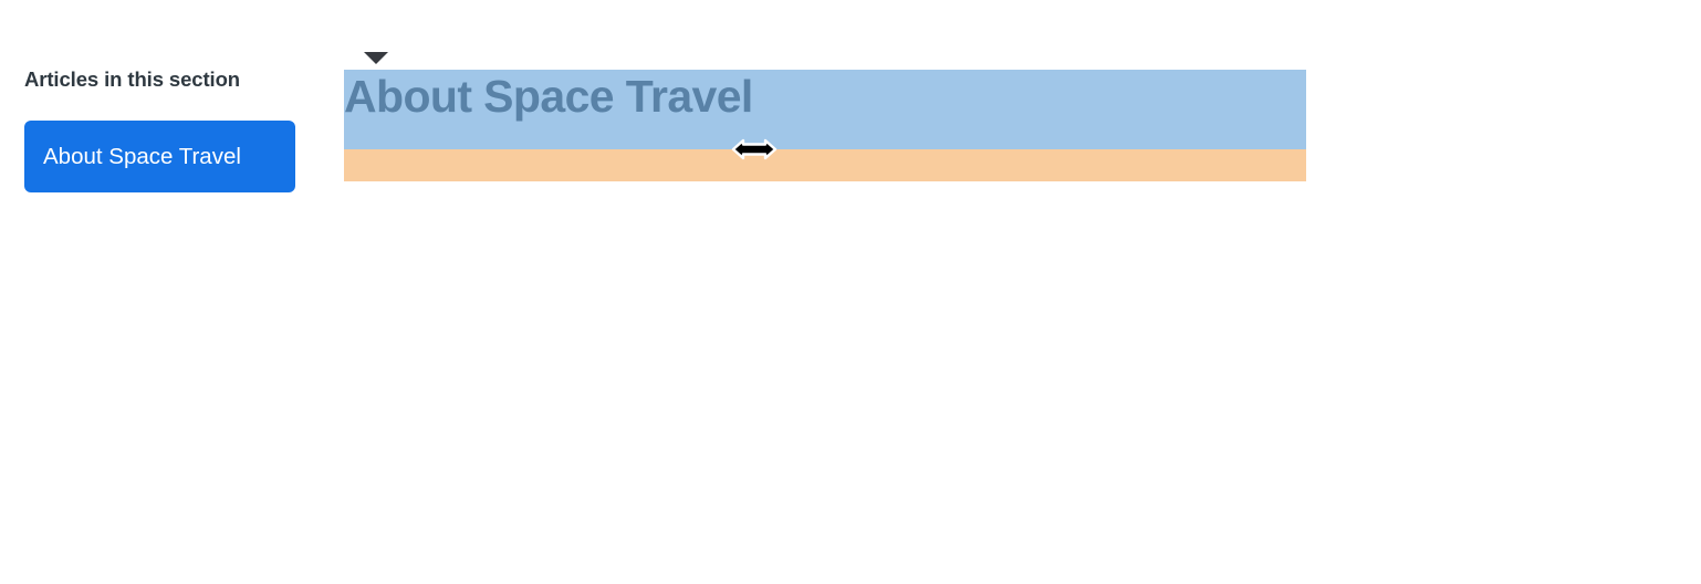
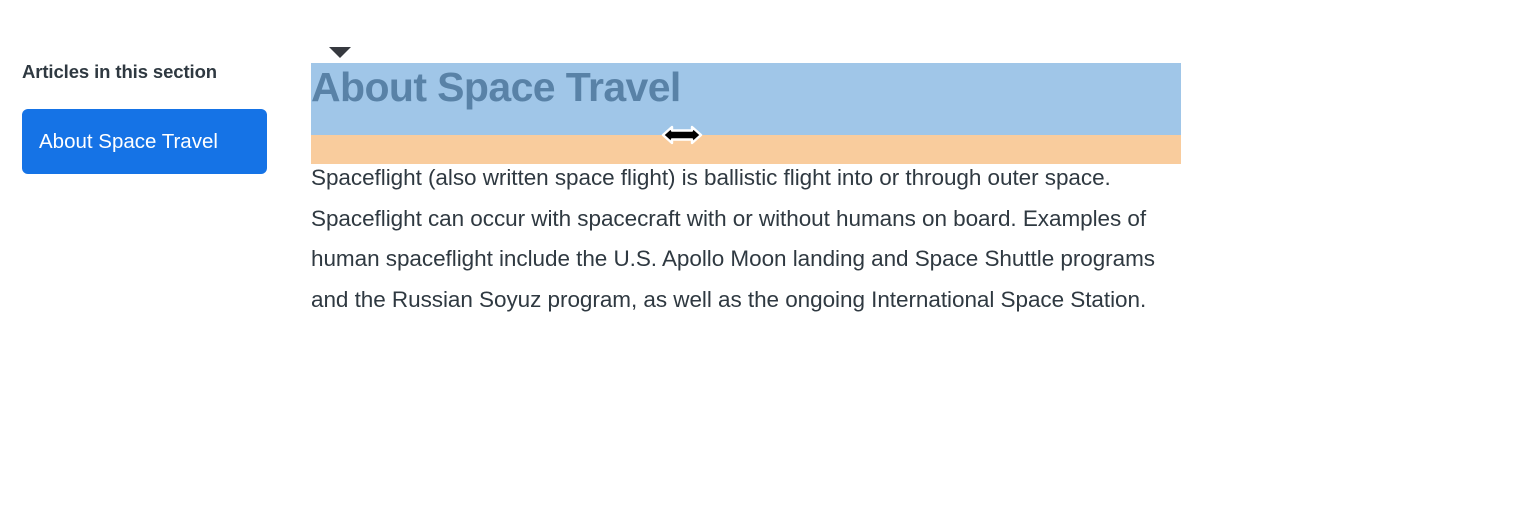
  Articles in this section
  About Space Travel
  About Space Travel
+ Spaceflight (also written space flight) is ballistic flight into or through outer space. Spaceflight can occur with spacecraft with or without humans on board. Examples of human spaceflight include the U.S. Apollo Moon landing and Space Shuttle programs and the Russian Soyuz program, as well as the ongoing International Space Station.
